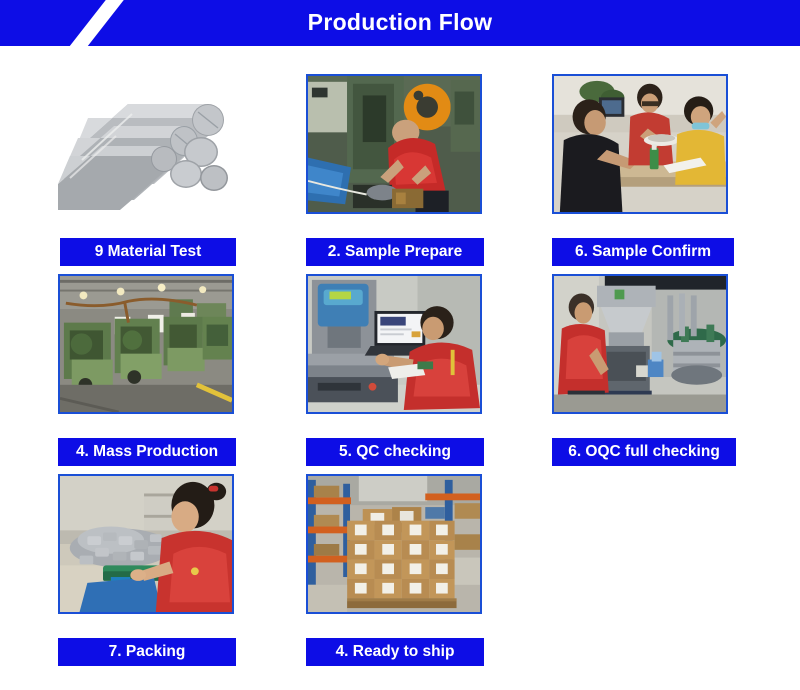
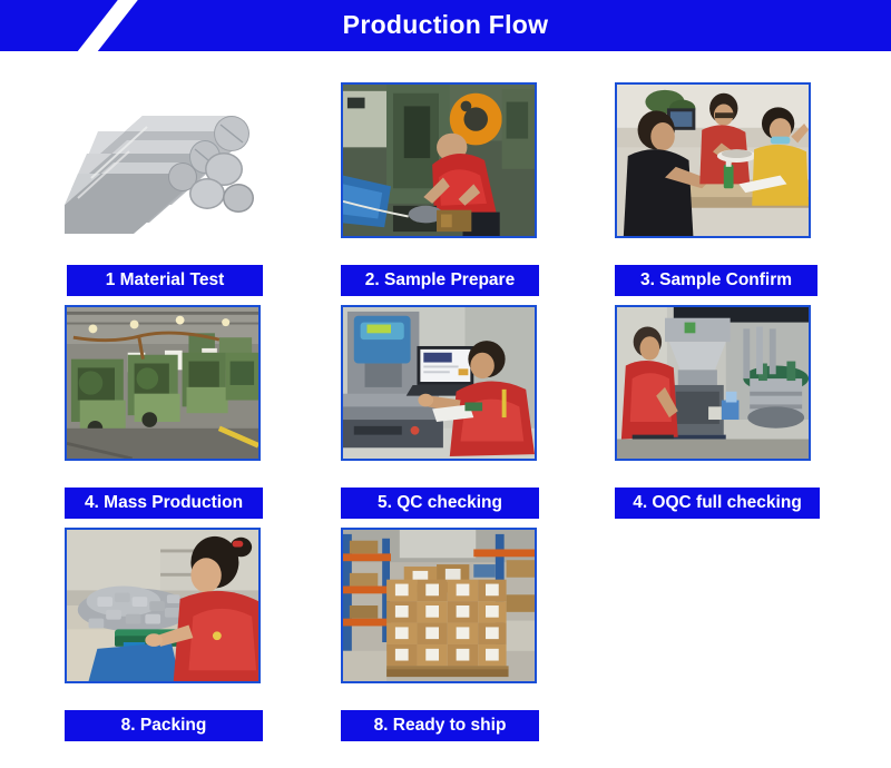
  Production Flow
- 9 Material Test
+ 1 Material Test
  2. Sample Prepare
- 6. Sample Confirm
+ 3. Sample Confirm
  4. Mass Production
  5. QC checking
- 6. OQC full checking
+ 4. OQC full checking
- 7. Packing
+ 8. Packing
- 4. Ready to ship
+ 8. Ready to ship
